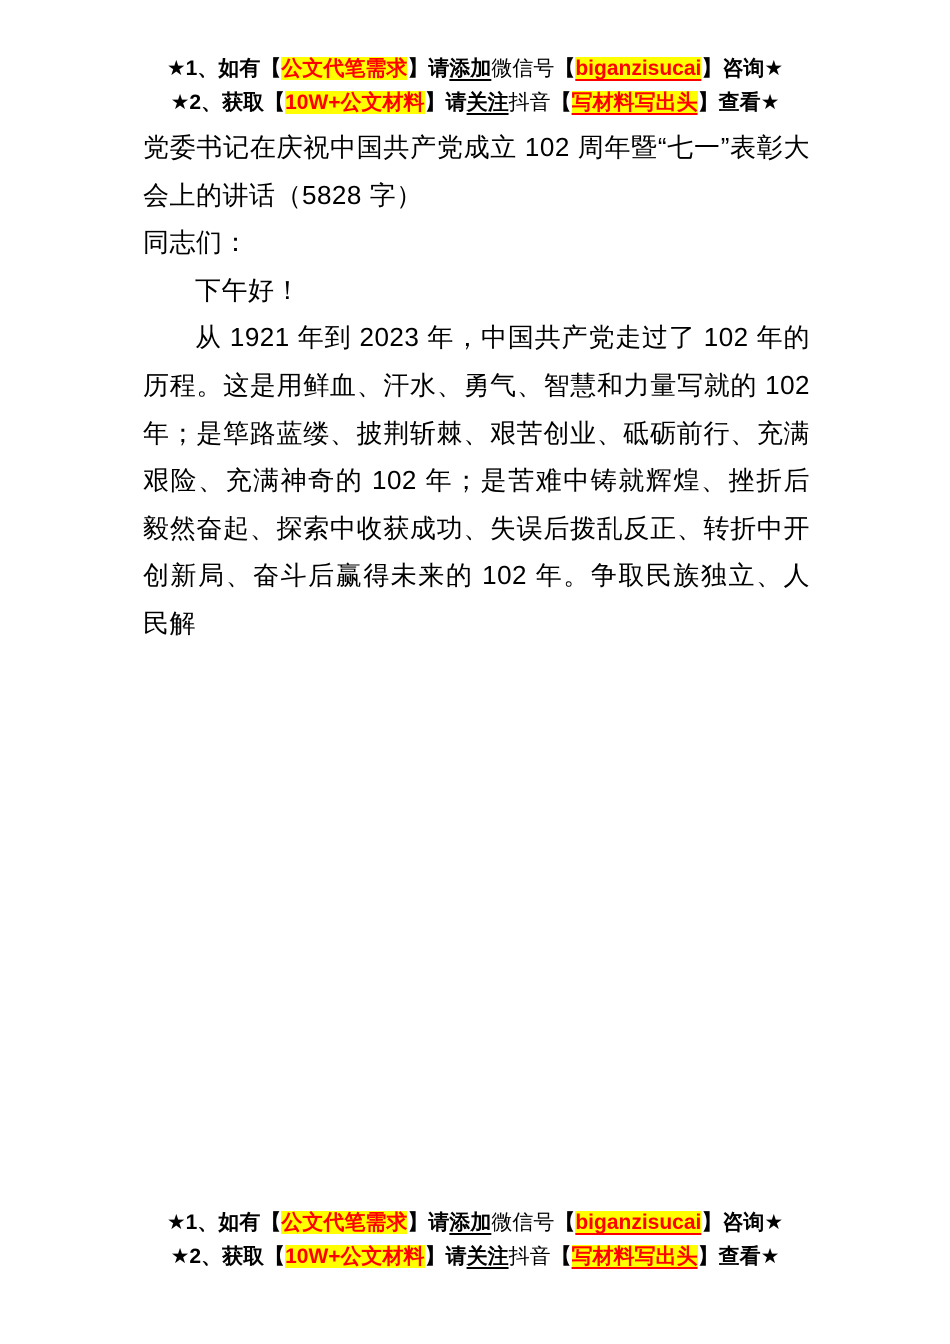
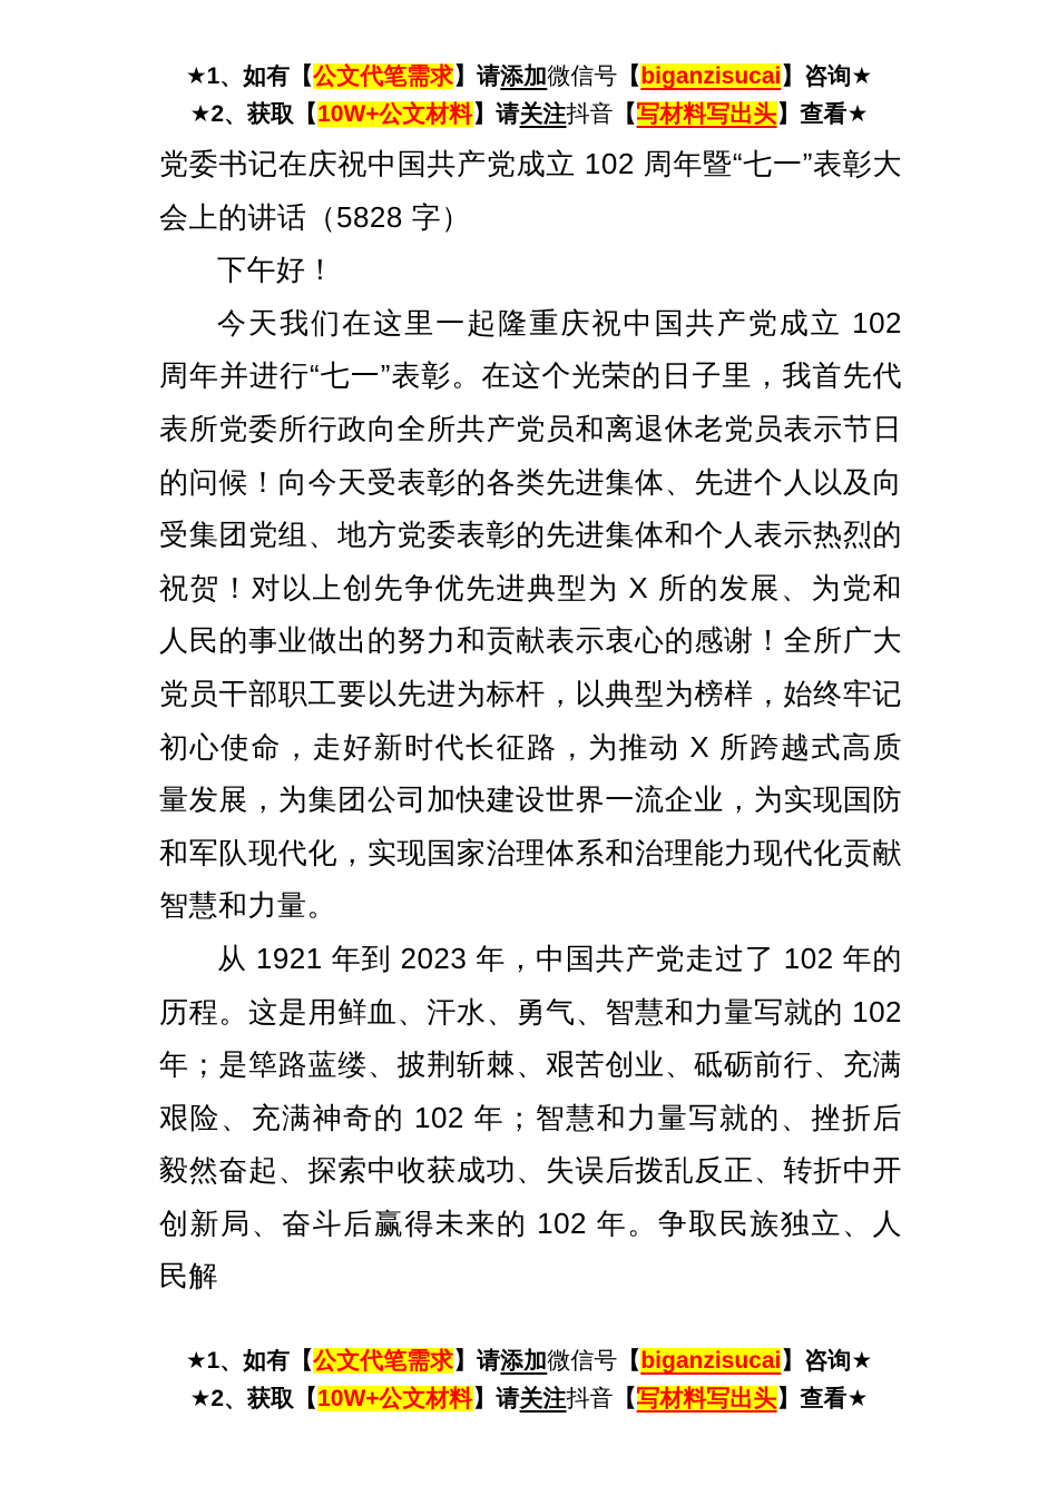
  ★1、如有【公文代笔需求】请添加微信号【biganzisucai】咨询★
  ★2、获取【10W+公文材料】请关注抖音【写材料写出头】查看★
  党委书记在庆祝中国共产党成立 102 周年暨“七一”表彰大会上的讲话（5828 字）
- 同志们：
  下午好！
+ 今天我们在这里一起隆重庆祝中国共产党成立 102 周年并进行“七一”表彰。在这个光荣的日子里，我首先代表所党委所行政向全所共产党员和离退休老党员表示节日的问候！向今天受表彰的各类先进集体、先进个人以及向受集团党组、地方党委表彰的先进集体和个人表示热烈的祝贺！对以上创先争优先进典型为 X 所的发展、为党和人民的事业做出的努力和贡献表示衷心的感谢！全所广大党员干部职工要以先进为标杆，以典型为榜样，始终牢记初心使命，走好新时代长征路，为推动 X 所跨越式高质量发展，为集团公司加快建设世界一流企业，为实现国防和军队现代化，实现国家治理体系和治理能力现代化贡献智慧和力量。
- 从 1921 年到 2023 年，中国共产党走过了 102 年的历程。这是用鲜血、汗水、勇气、智慧和力量写就的 102 年；是筚路蓝缕、披荆斩棘、艰苦创业、砥砺前行、充满艰险、充满神奇的 102 年；是苦难中铸就辉煌、挫折后毅然奋起、探索中收获成功、失误后拨乱反正、转折中开创新局、奋斗后赢得未来的 102 年。争取民族独立、人民解
+ 从 1921 年到 2023 年，中国共产党走过了 102 年的历程。这是用鲜血、汗水、勇气、智慧和力量写就的 102 年；是筚路蓝缕、披荆斩棘、艰苦创业、砥砺前行、充满艰险、充满神奇的 102 年；智慧和力量写就的、挫折后毅然奋起、探索中收获成功、失误后拨乱反正、转折中开创新局、奋斗后赢得未来的 102 年。争取民族独立、人民解
  ★1、如有【公文代笔需求】请添加微信号【biganzisucai】咨询★
  ★2、获取【10W+公文材料】请关注抖音【写材料写出头】查看★
